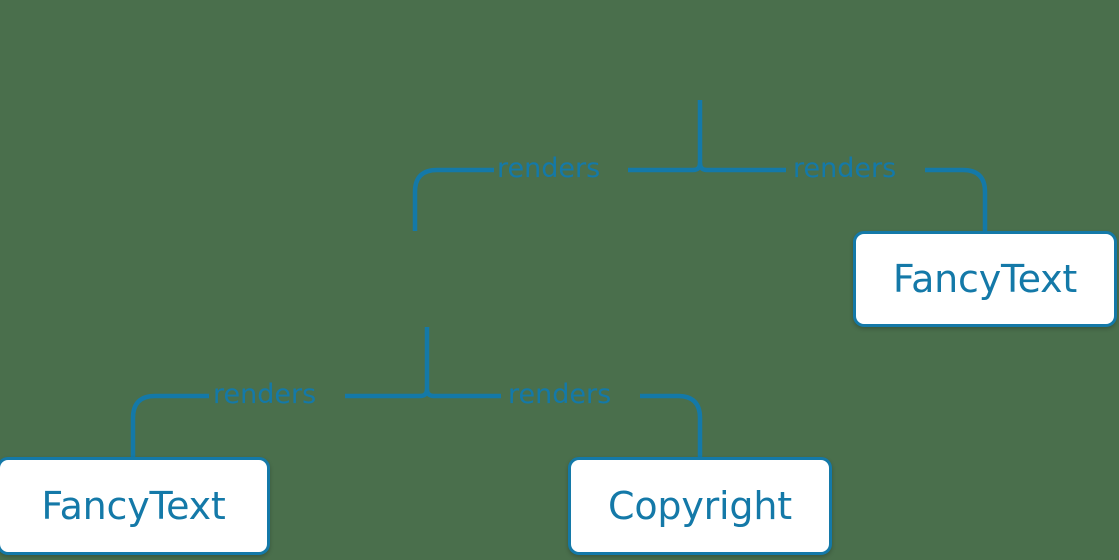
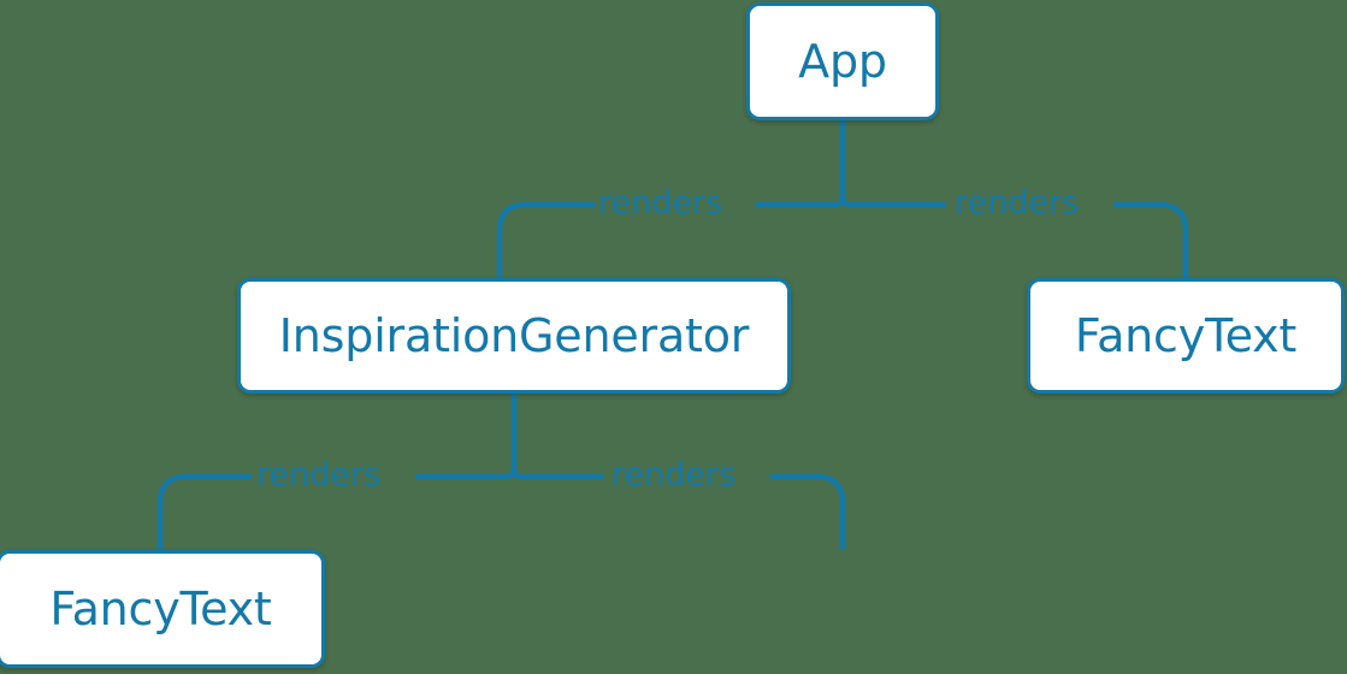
+ App
+ InspirationGenerator
  FancyText
  FancyText
- Copyright
  renders
  renders
  renders
  renders
